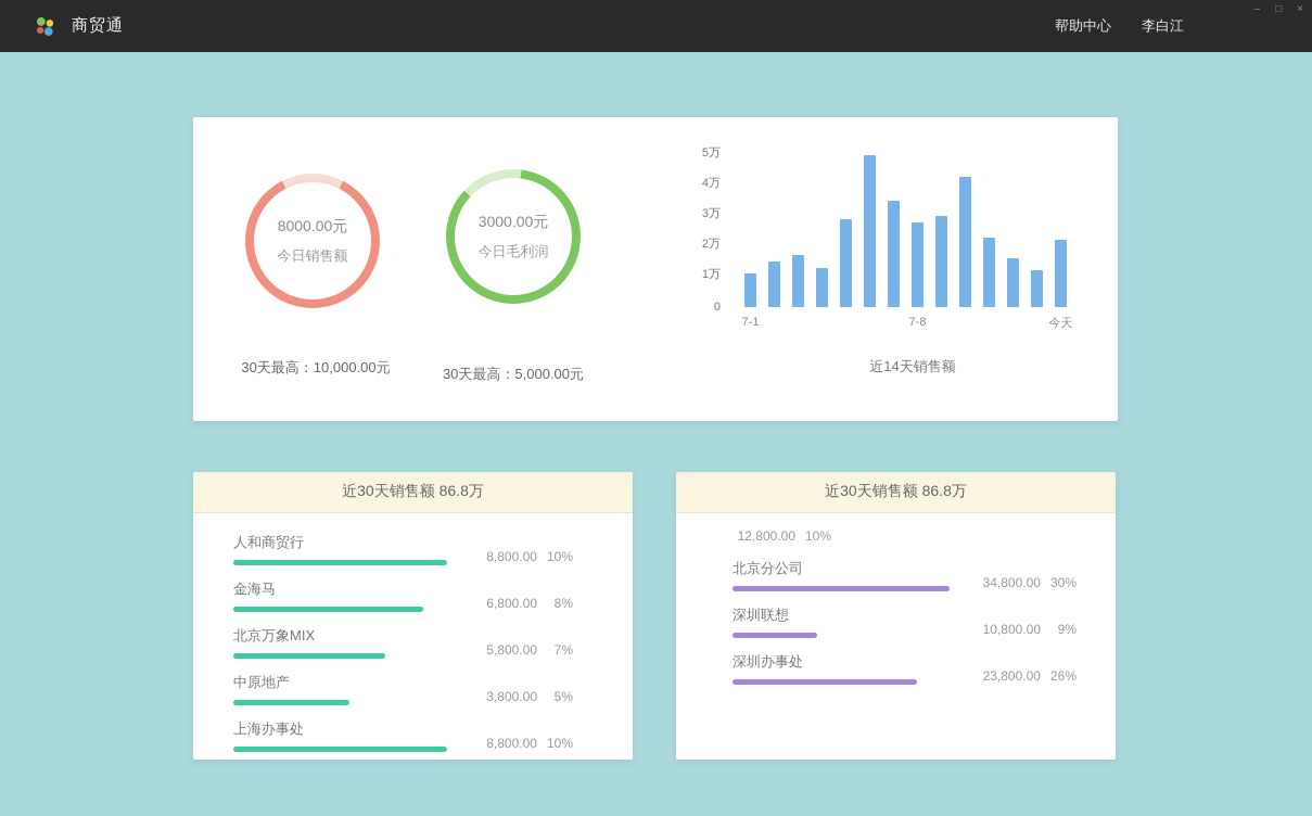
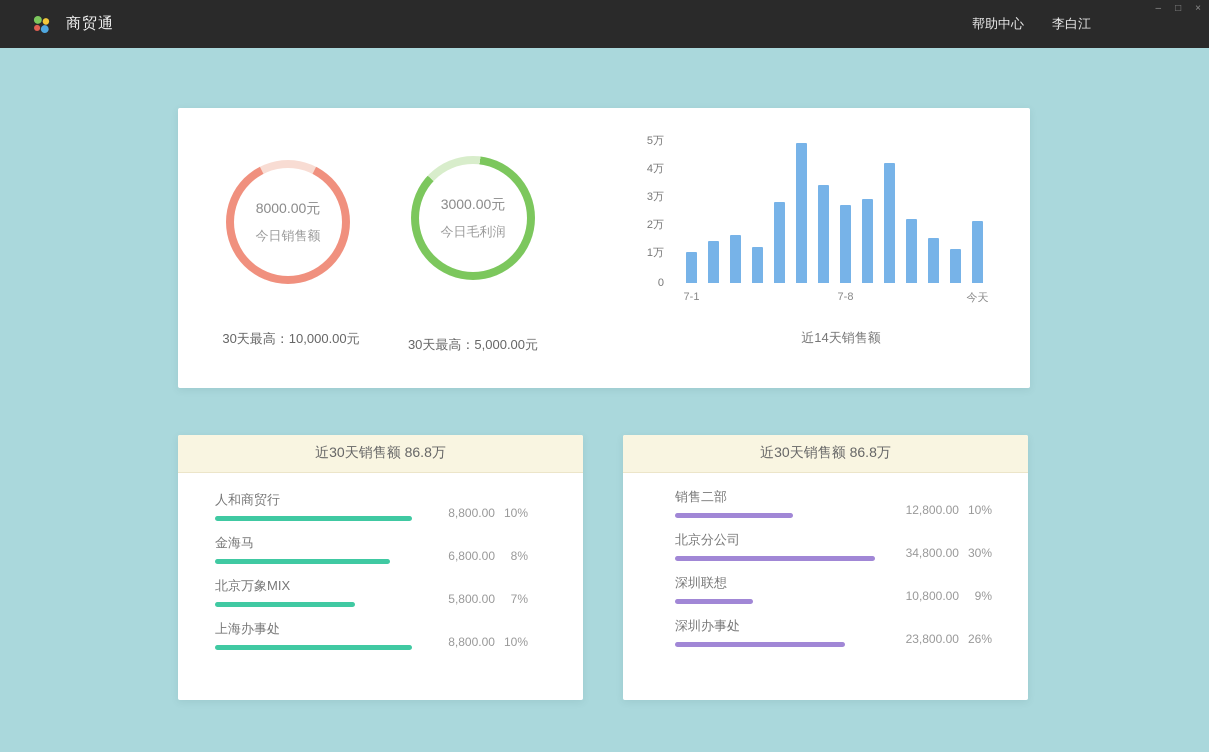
  商贸通
  帮助中心
  李白江
  –
  □
  ×
  8000.00元
  今日销售额
  30天最高：10,000.00元
  3000.00元
  今日毛利润
  30天最高：5,000.00元
  0
  1万
  2万
  3万
  4万
  5万
  7-1
  7-8
  今天
  近14天销售额
  近30天销售额 86.8万
  人和商贸行
  8,800.00
  10%
  金海马
  6,800.00
  8%
  北京万象MIX
  5,800.00
  7%
- 中原地产
- 3,800.00
- 5%
  上海办事处
  8,800.00
  10%
  近30天销售额 86.8万
+ 销售二部
  12,800.00
  10%
  北京分公司
  34,800.00
  30%
  深圳联想
  10,800.00
  9%
  深圳办事处
  23,800.00
  26%
